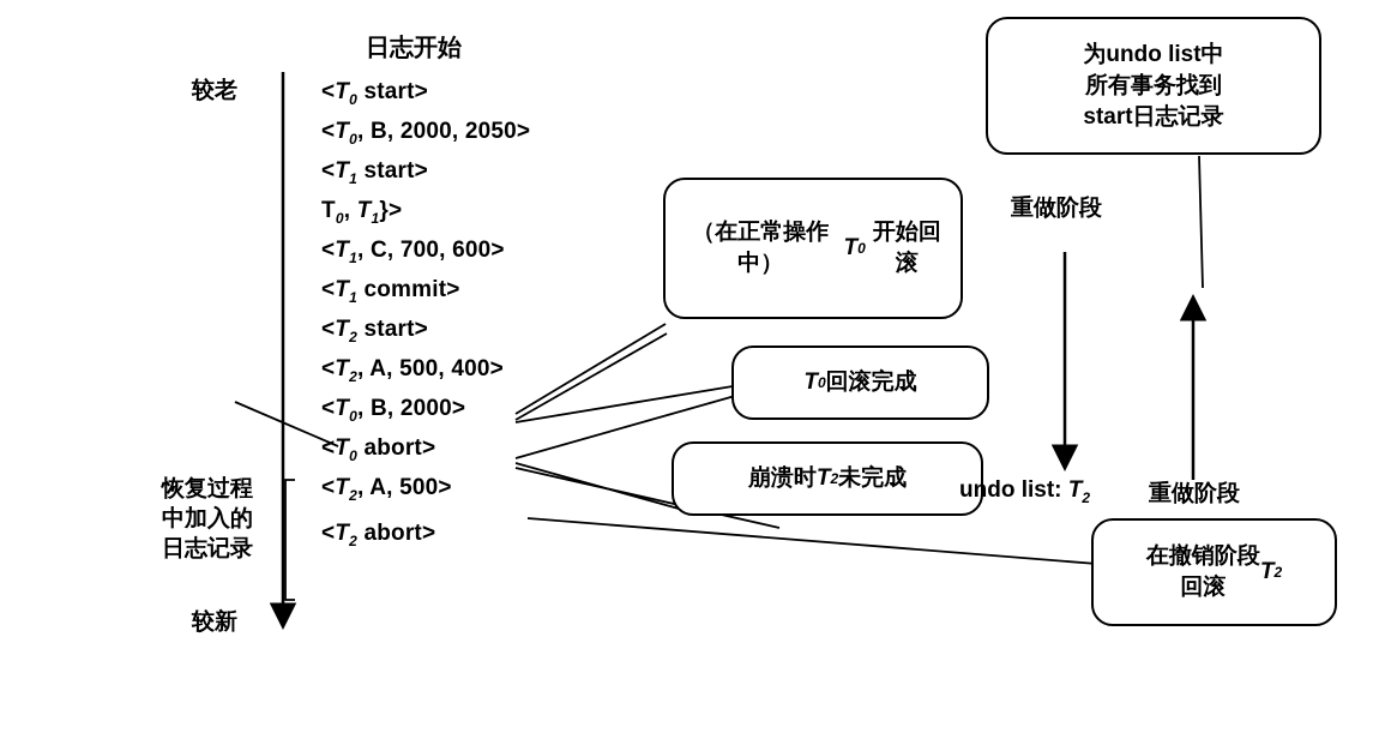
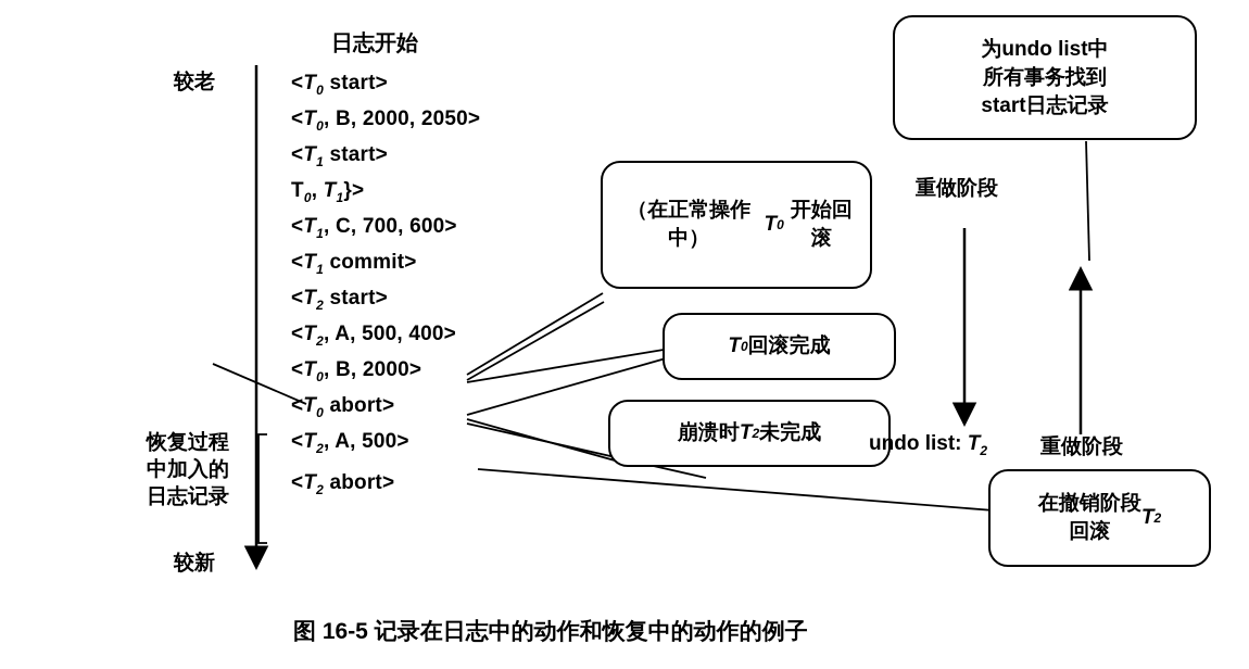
  日志开始
  较老
  较新
  <T0 start>
  <T0, B, 2000, 2050>
  <T1 start>
  T0, T1}>
  <T1, C, 700, 600>
  <T1 commit>
  <T2 start>
  <T2, A, 500, 400>
  <T0, B, 2000>
  <T0 abort>
  <T2, A, 500>
  <T2 abort>
  恢复过程
  中加入的
  日志记录
  （在正常操作中）
  T
  0
  开始回滚
  T
  0
  回滚完成
  崩溃时
  T
  2
  未完成
  为undo list中
  所有事务找到
  start日志记录
  在撤销阶段
  回滚
  T
  2
  重做阶段
  重做阶段
  undo list: T2
+ 图 16-5 记录在日志中的动作和恢复中的动作的例子
